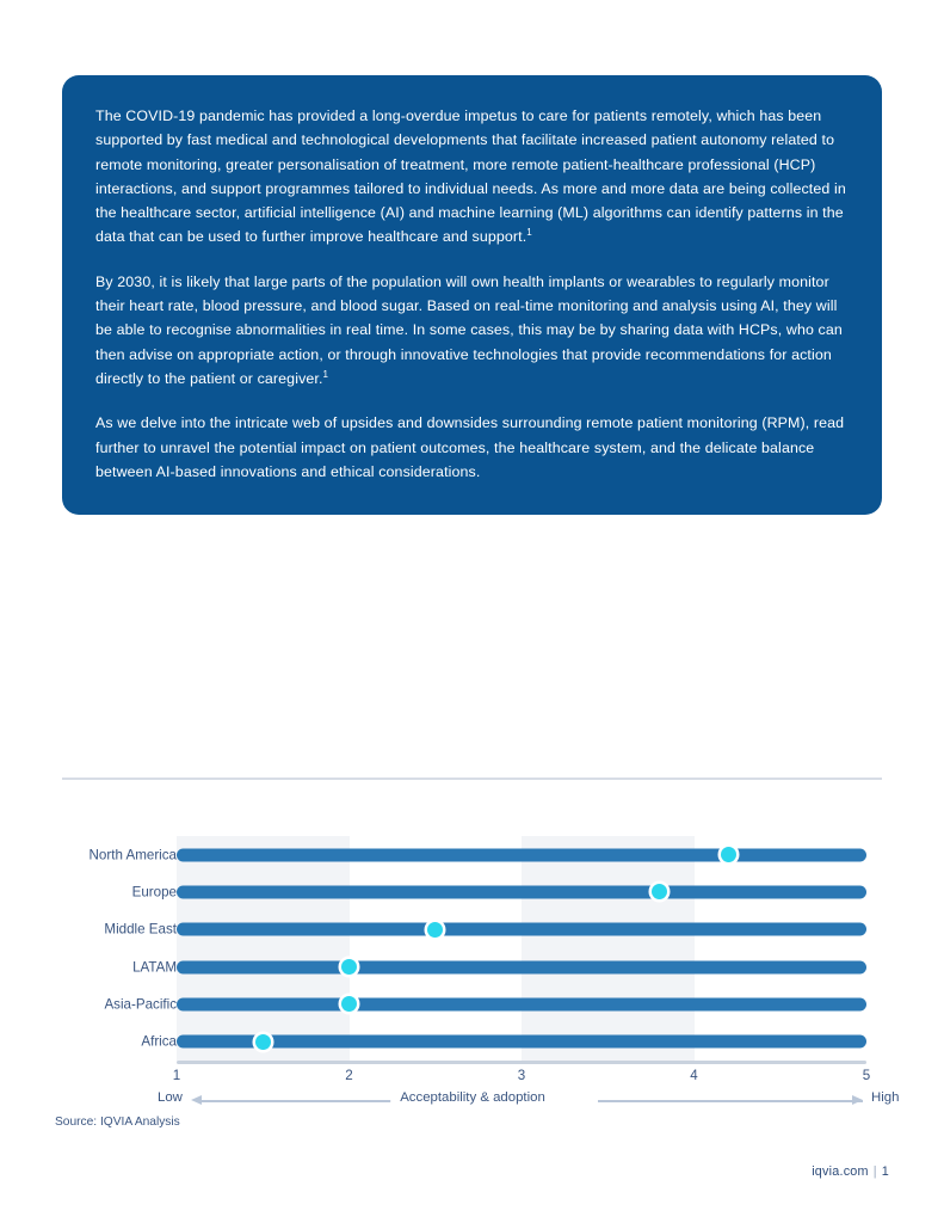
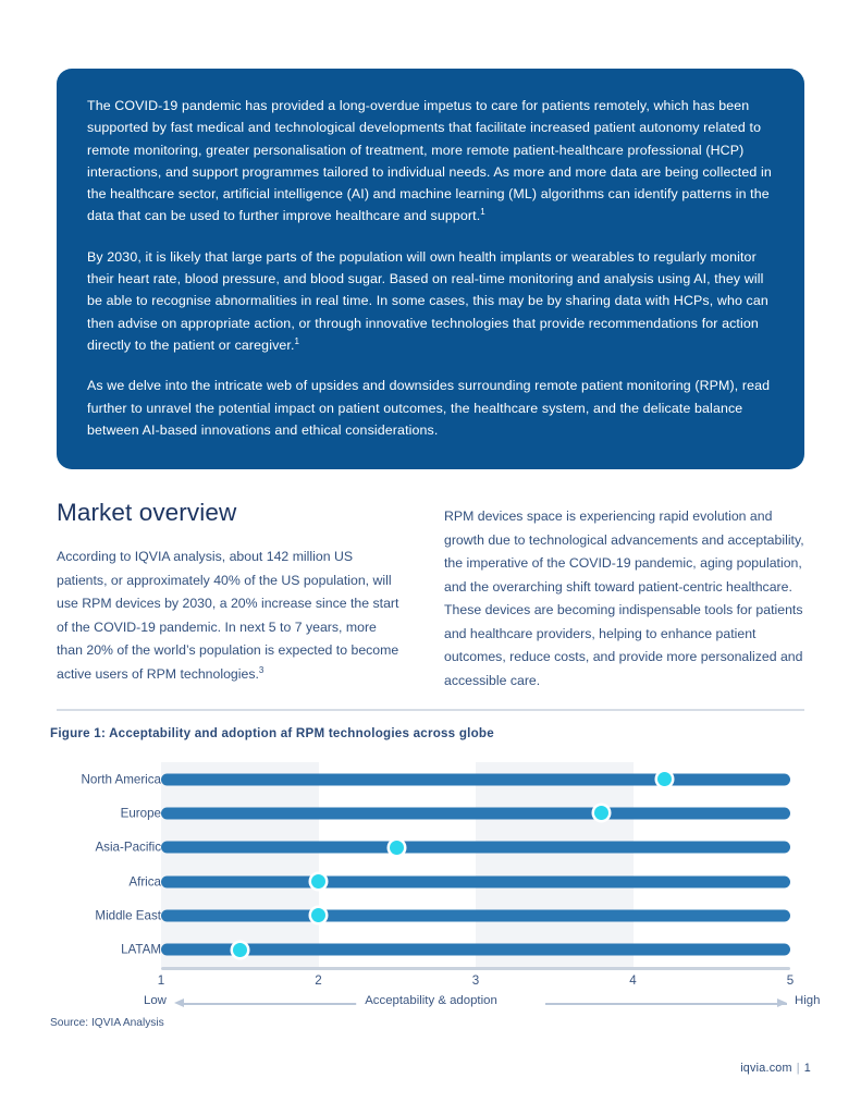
  The COVID-19 pandemic has provided a long-overdue impetus to care for patients remotely, which has been supported by fast medical and technological developments that facilitate increased patient autonomy related to remote monitoring, greater personalisation of treatment, more remote patient-healthcare professional (HCP) interactions, and support programmes tailored to individual needs. As more and more data are being collected in the healthcare sector, artificial intelligence (AI) and machine learning (ML) algorithms can identify patterns in the data that can be used to further improve healthcare and support.1
  By 2030, it is likely that large parts of the population will own health implants or wearables to regularly monitor their heart rate, blood pressure, and blood sugar. Based on real-time monitoring and analysis using AI, they will be able to recognise abnormalities in real time. In some cases, this may be by sharing data with HCPs, who can then advise on appropriate action, or through innovative technologies that provide recommendations for action directly to the patient or caregiver.1
  As we delve into the intricate web of upsides and downsides surrounding remote patient monitoring (RPM), read further to unravel the potential impact on patient outcomes, the healthcare system, and the delicate balance between AI-based innovations and ethical considerations.
+ Market overview
+ According to IQVIA analysis, about 142 million US patients, or approximately 40% of the US population, will use RPM devices by 2030, a 20% increase since the start of the COVID-19 pandemic. In next 5 to 7 years, more than 20% of the world’s population is expected to become active users of RPM technologies.3
+ RPM devices space is experiencing rapid evolution and growth due to technological advancements and acceptability, the imperative of the COVID-19 pandemic, aging population, and the overarching shift toward patient-centric healthcare. These devices are becoming indispensable tools for patients and healthcare providers, helping to enhance patient outcomes, reduce costs, and provide more personalized and accessible care.
+ Figure 1: Acceptability and adoption af RPM technologies across globe
  North America
  Europe
- Middle East
+ Asia-Pacific
- LATAM
+ Africa
- Asia-Pacific
+ Middle East
- Africa
+ LATAM
  1
  2
  3
  4
  5
  Low
  Acceptability & adoption
  High
  Source: IQVIA Analysis
  iqvia.com | 1
